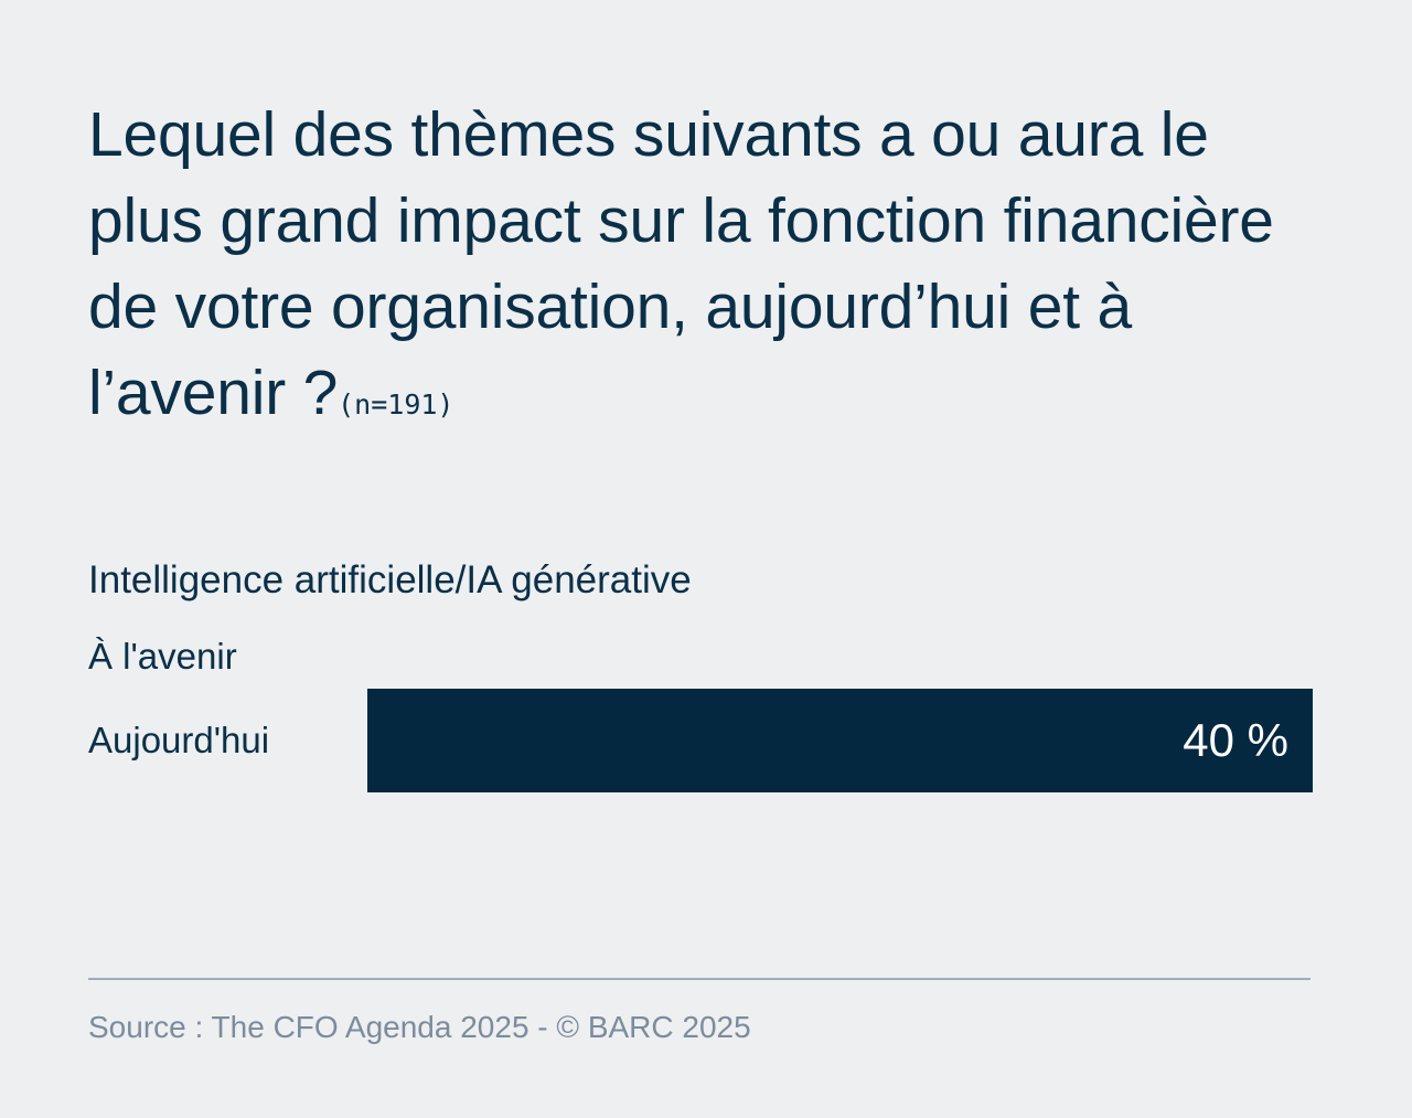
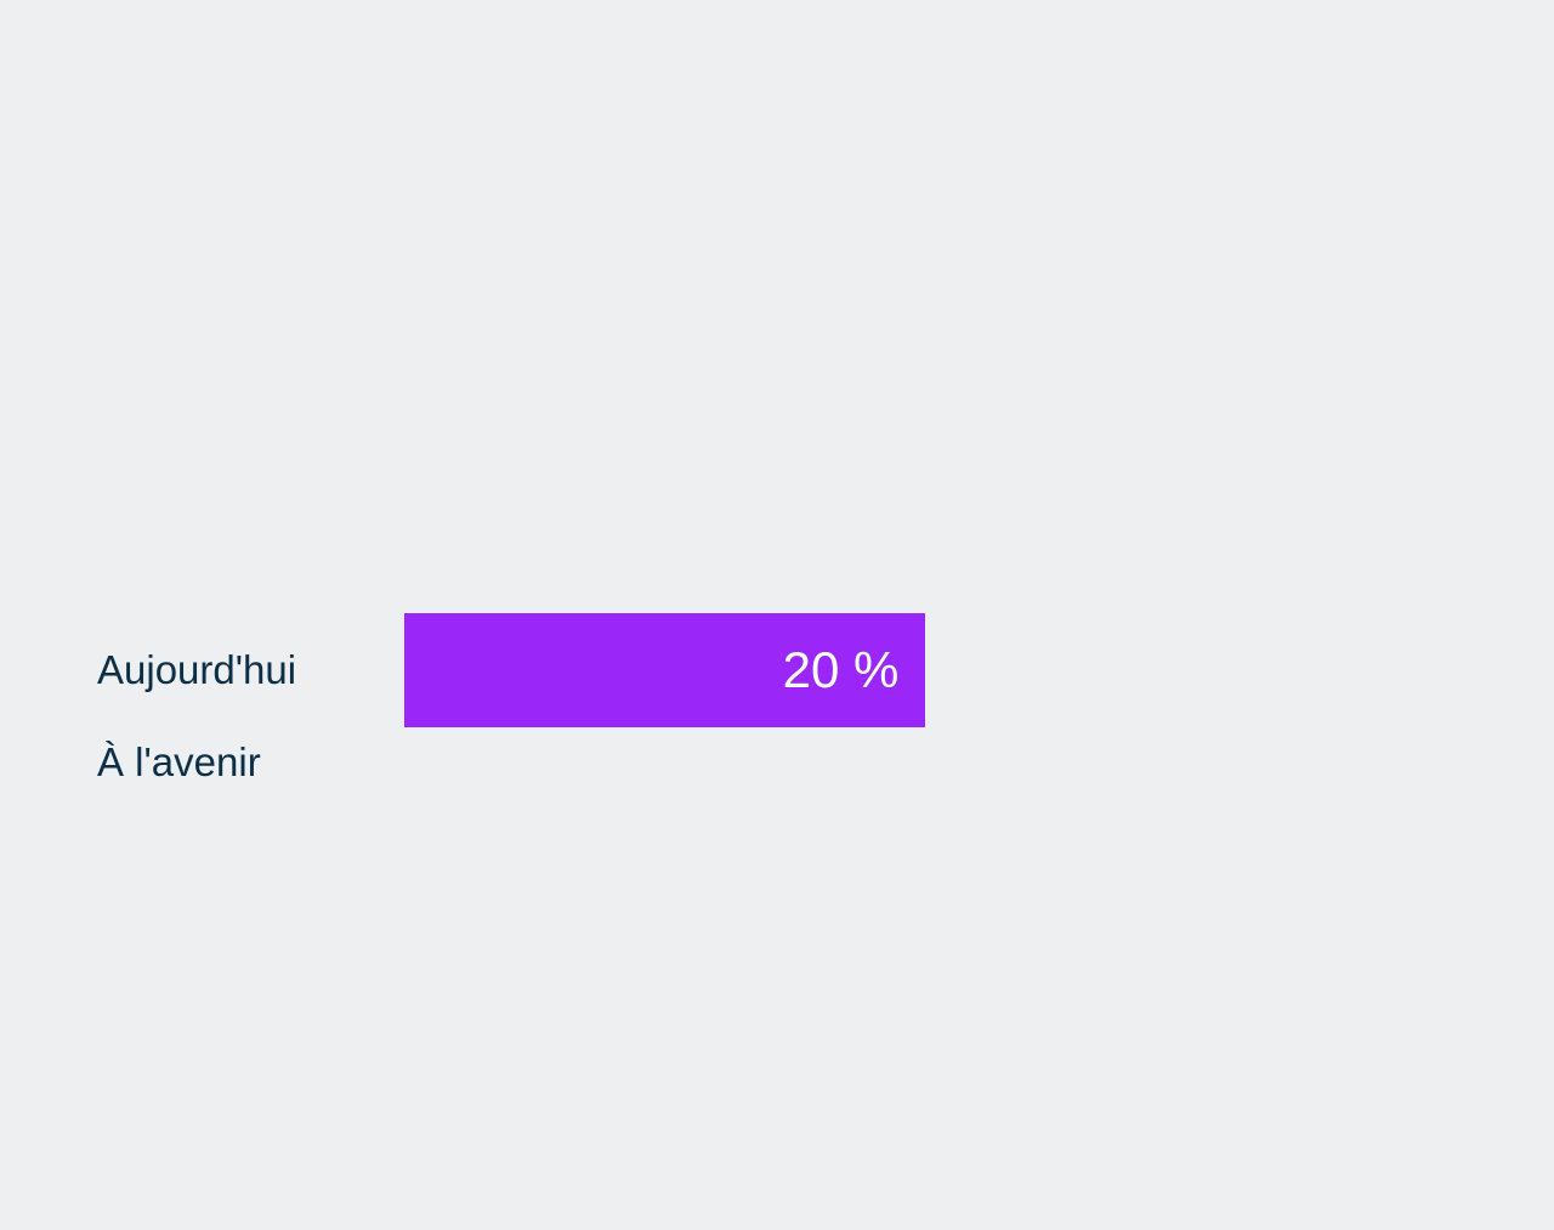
- Lequel des thèmes suivants a ou aura le plus grand impact sur la fonction financière de votre organisation, aujourd’hui et à l’avenir ?(n=191)
- Intelligence artificielle/IA générative
- À l'avenir
+ Aujourd'hui
+ 20 %
- Aujourd'hui
+ À l'avenir
- 40 %
- Source : The CFO Agenda 2025 - © BARC 2025
